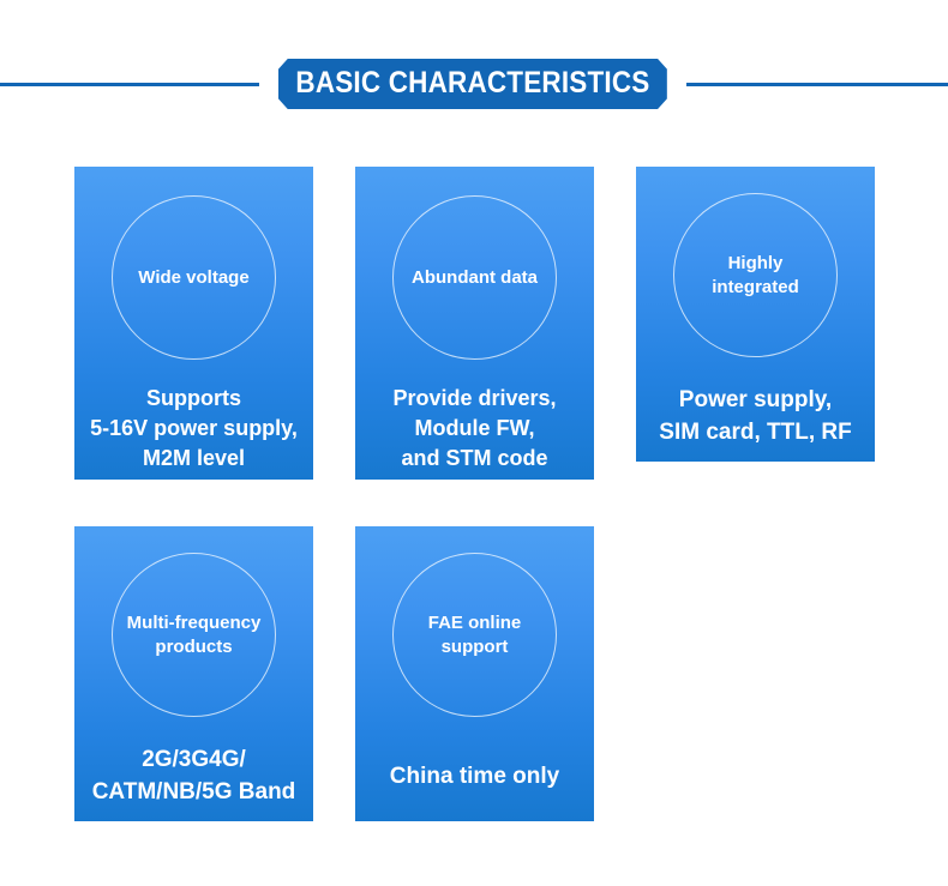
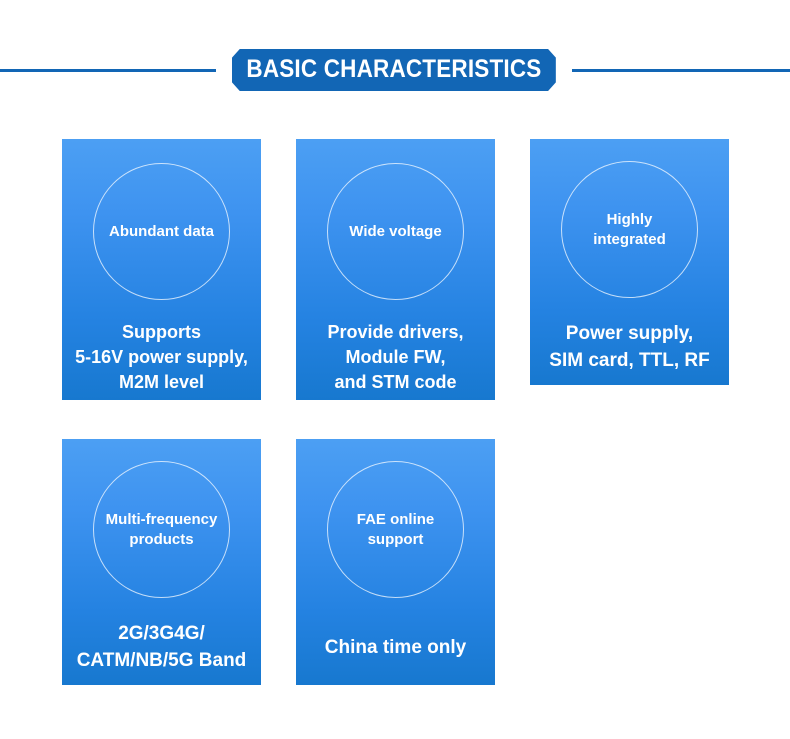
  BASIC CHARACTERISTICS
- Wide voltage
+ Abundant data
  Supports
  5-16V power supply,
  M2M level
- Abundant data
+ Wide voltage
  Provide drivers,
  Module FW,
  and STM code
  Highly
  integrated
  Power supply,
  SIM card, TTL, RF
  Multi-frequency
  products
  2G/3G4G/
  CATM/NB/5G Band
  FAE online
  support
  China time only
